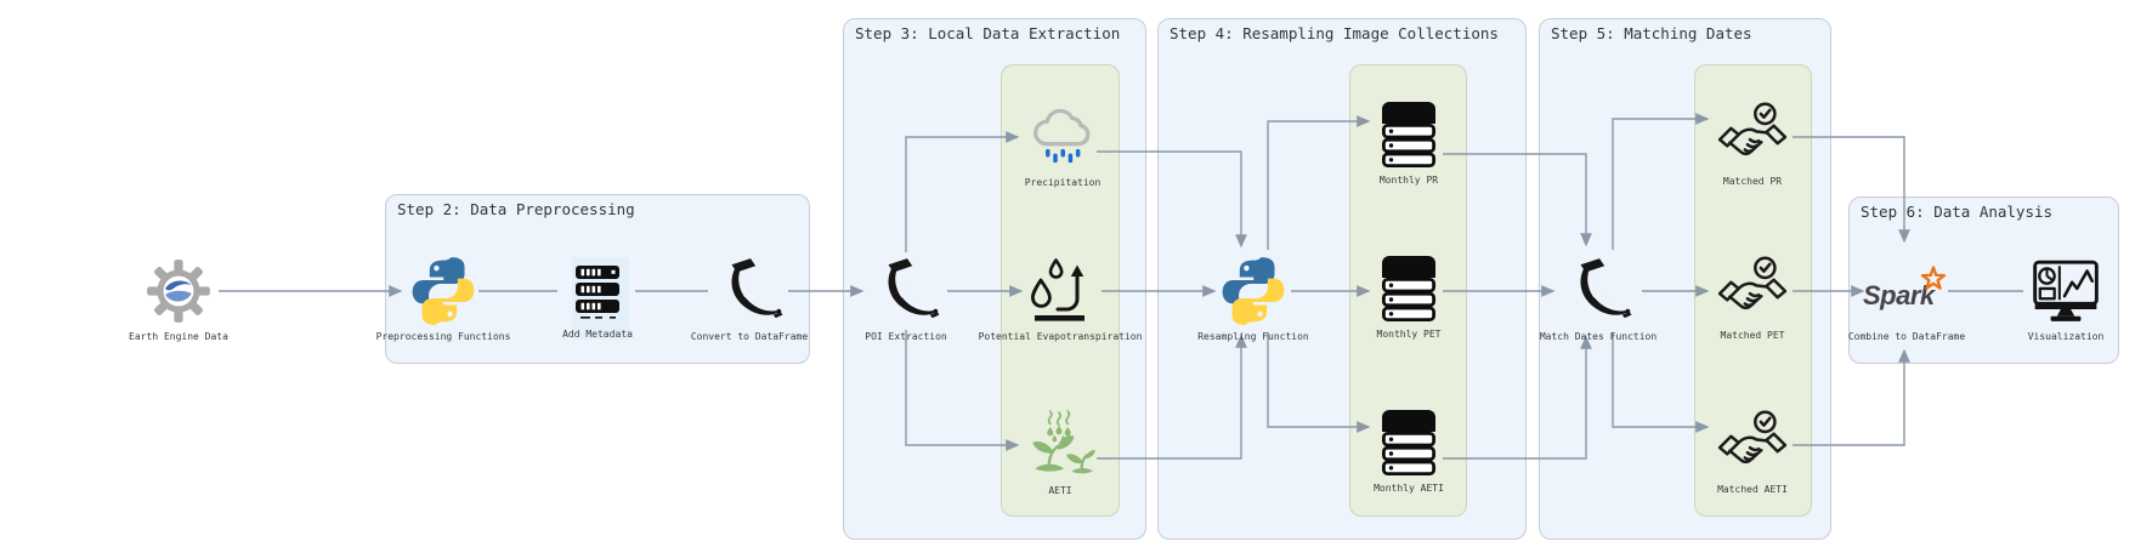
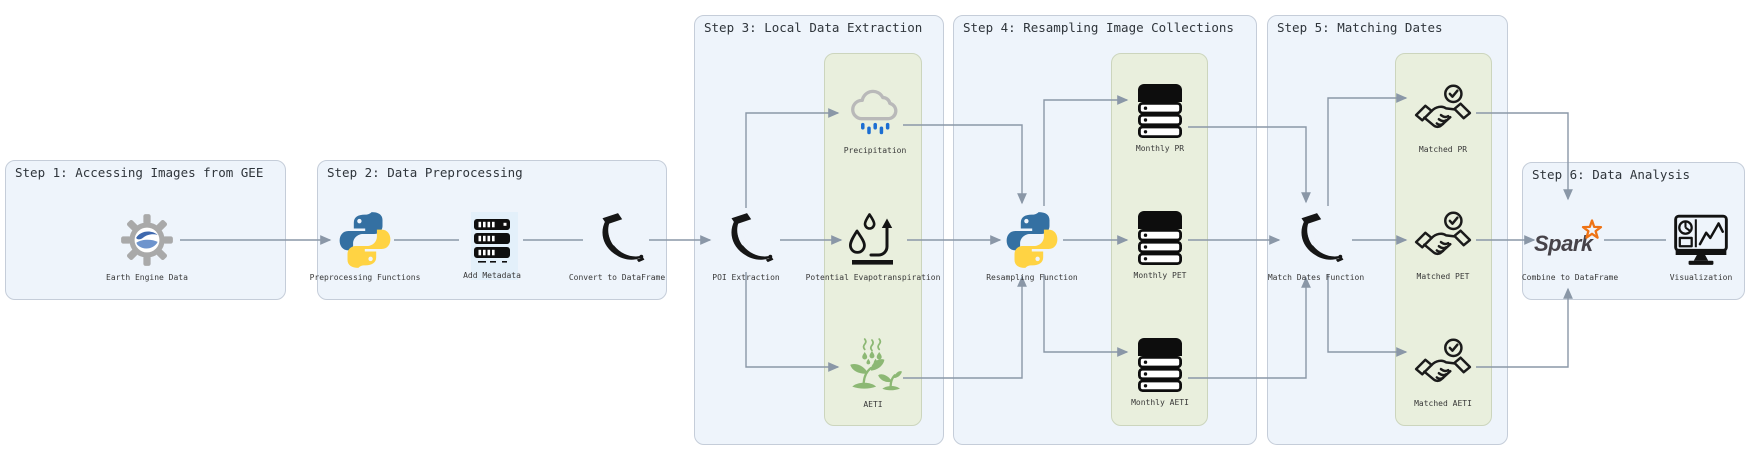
+ Step 1: Accessing Images from GEE
  Step 2: Data Preprocessing
  Step 3: Local Data Extraction
  Step 4: Resampling Image Collections
  Step 5: Matching Dates
  Step 6: Data Analysis
  Earth Engine Data
  Preprocessing Functions
  Add Metadata
  Convert to DataFrame
  POI Extraction
  Precipitation
  Potential Evapotranspiration
  AETI
  Resampling Function
  Monthly PR
  Monthly PET
  Monthly AETI
  Match Dates Function
  Matched PR
  Matched PET
  Matched AETI
  Spark
  Combine to DataFrame
  Visualization
